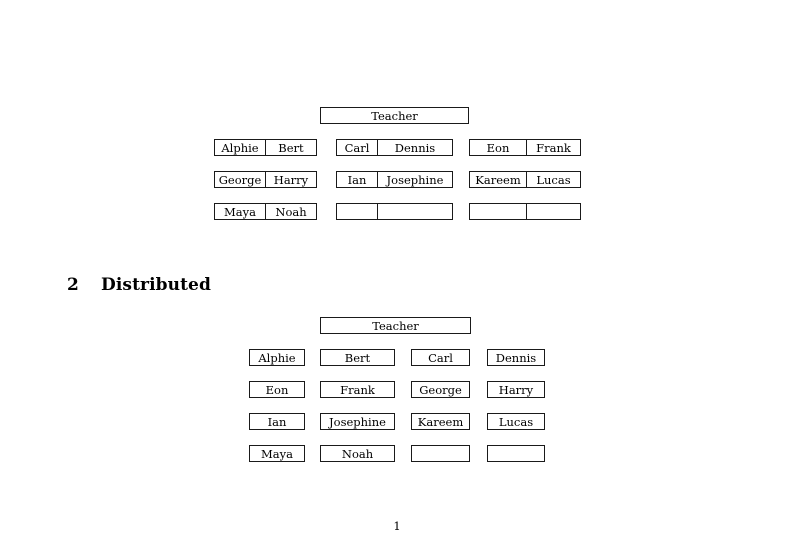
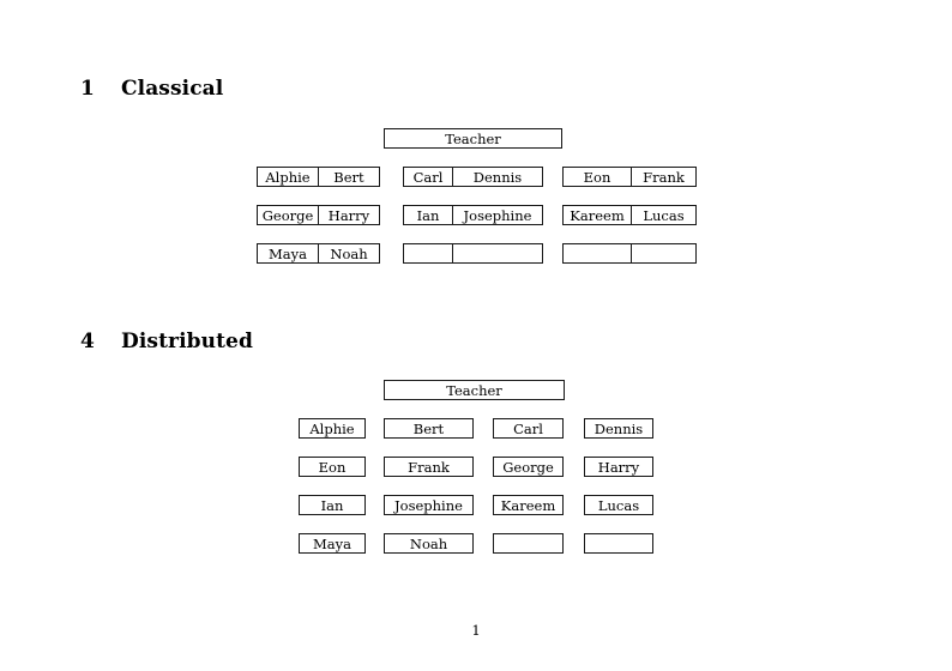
+ 1 Classical
  Teacher
  Alphie
  Bert
  George
  Harry
  Maya
  Noah
  Carl
  Dennis
  Ian
  Josephine
  Eon
  Frank
  Kareem
  Lucas
- 2 Distributed
+ 4 Distributed
  Teacher
  Alphie
  Eon
  Ian
  Maya
  Bert
  Frank
  Josephine
  Noah
  Carl
  George
  Kareem
  Dennis
  Harry
  Lucas
  1
